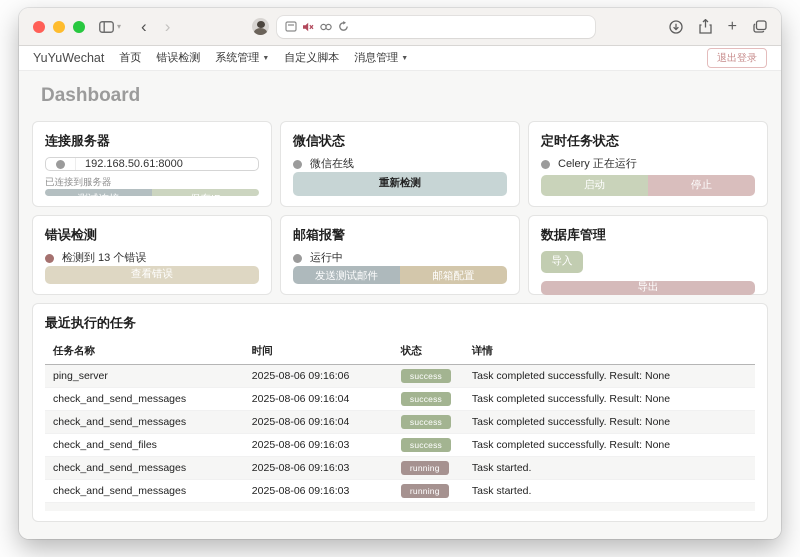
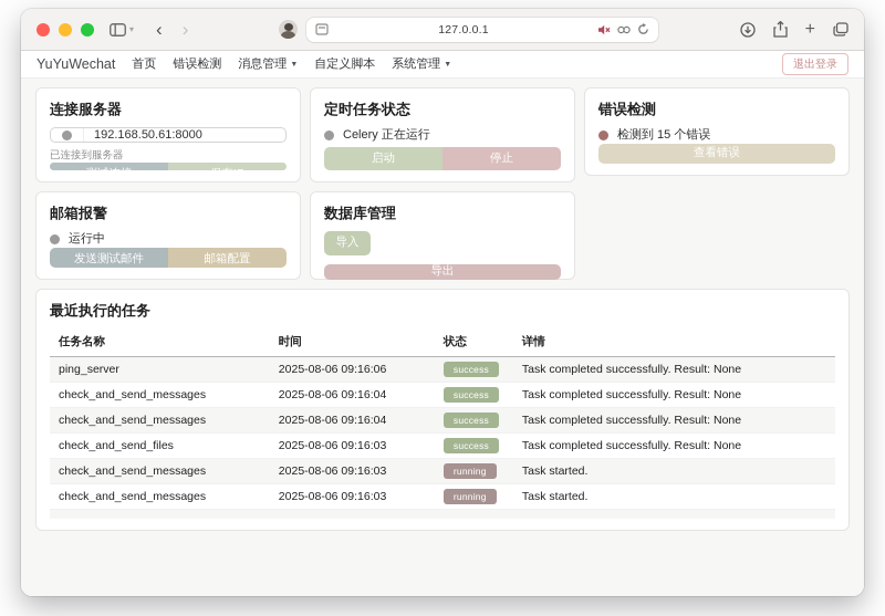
  ▾
  ‹
  ›
+ 127.0.0.1
  +
  YuYuWechat
  首页
  错误检测
- 系统管理
+ 消息管理
  自定义脚本
- 消息管理
+ 系统管理
  退出登录
- Dashboard
  连接服务器
  192.168.50.61:8000
  已连接到服务器
- 微信状态
- 微信在线
- 重新检测
  定时任务状态
  Celery 正在运行
  启动
  停止
  错误检测
- 检测到 13 个错误
+ 检测到 15 个错误
  查看错误
  邮箱报警
  运行中
  发送测试邮件
  邮箱配置
  数据库管理
  导入
  导出
  最近执行的任务
  任务名称	时间	状态	详情
  ping_server	2025-08-06 09:16:06	success	Task completed successfully. Result: None
  check_and_send_messages	2025-08-06 09:16:04	success	Task completed successfully. Result: None
  check_and_send_messages	2025-08-06 09:16:04	success	Task completed successfully. Result: None
  check_and_send_files	2025-08-06 09:16:03	success	Task completed successfully. Result: None
  check_and_send_messages	2025-08-06 09:16:03	running	Task started.
  check_and_send_messages	2025-08-06 09:16:03	running	Task started.
